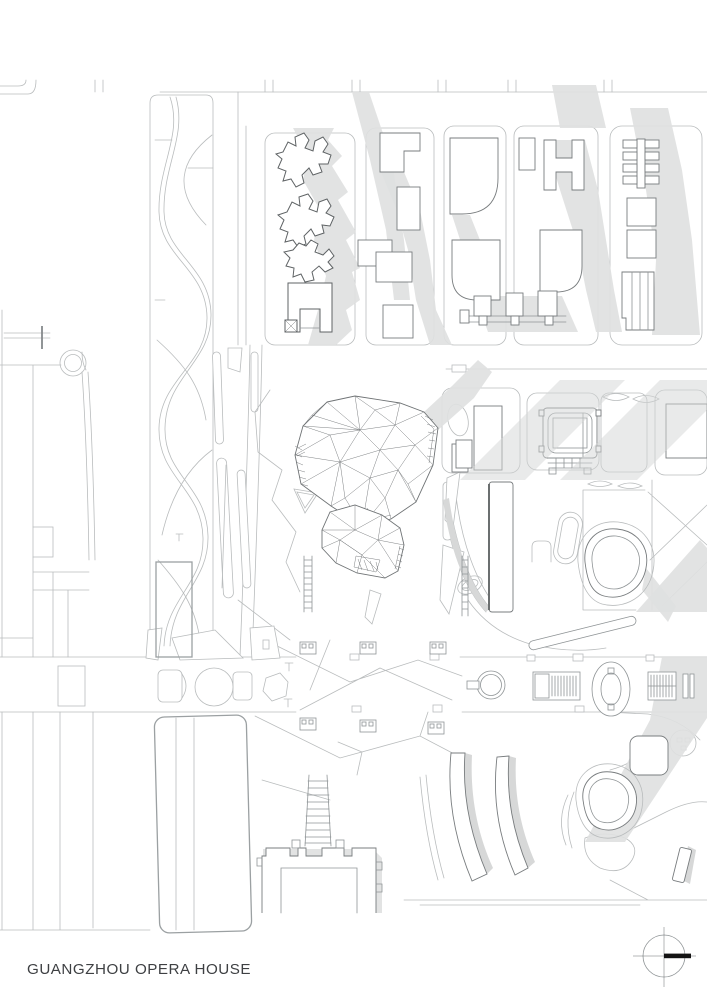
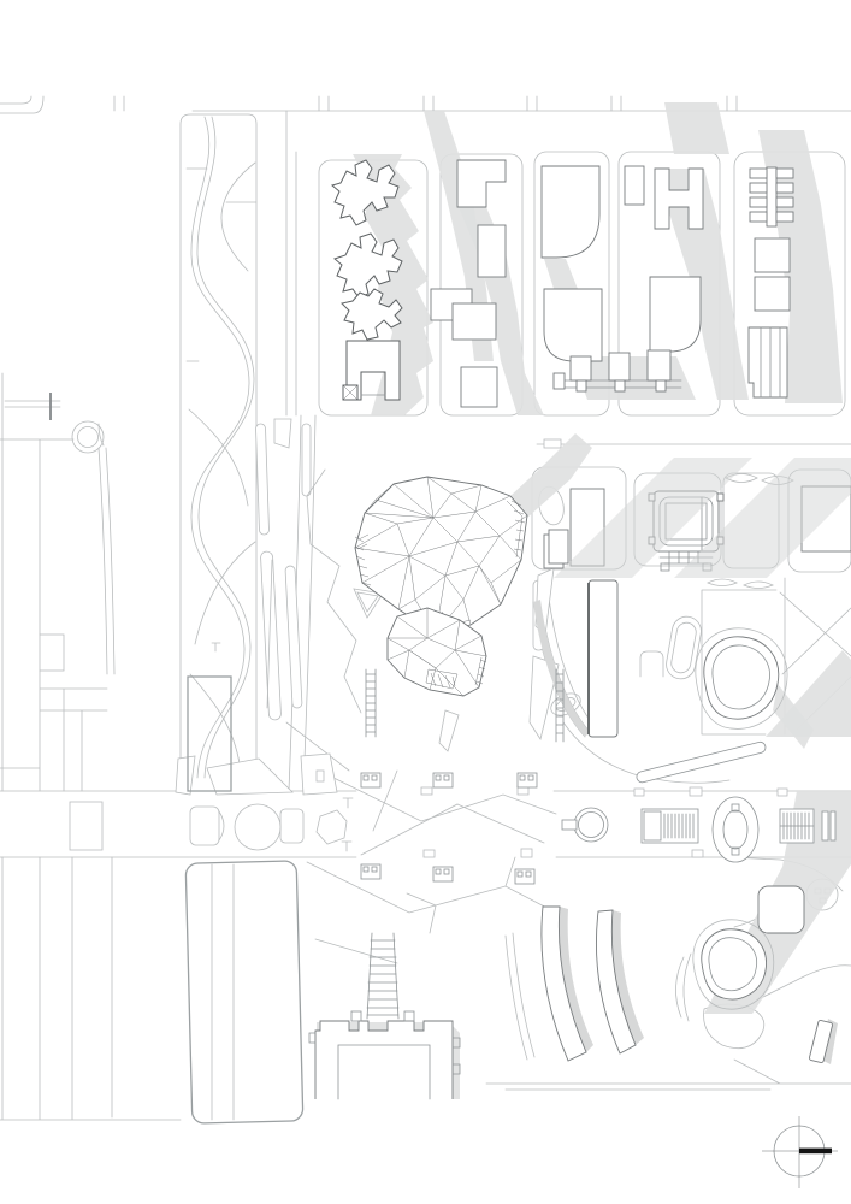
- GUANGZHOU OPERA HOUSE
